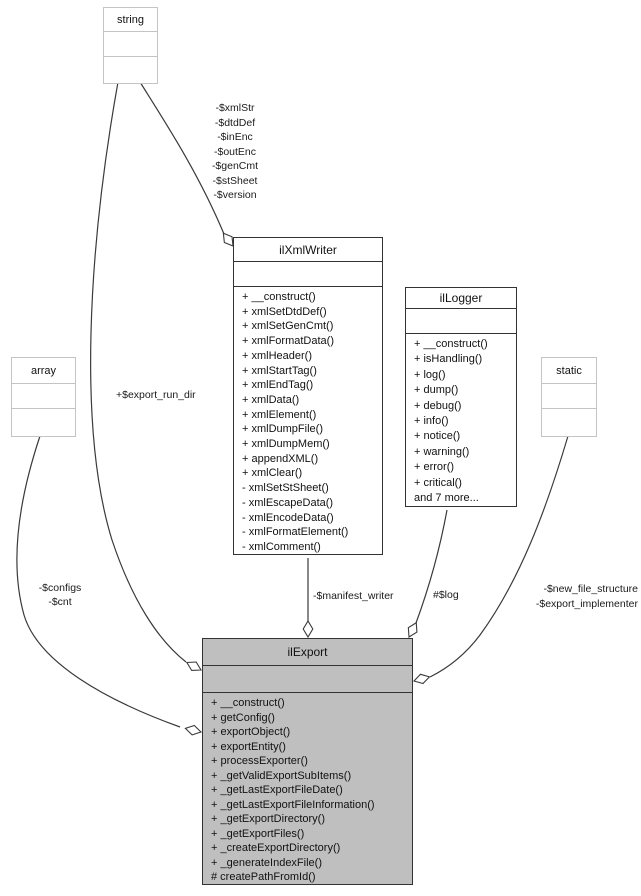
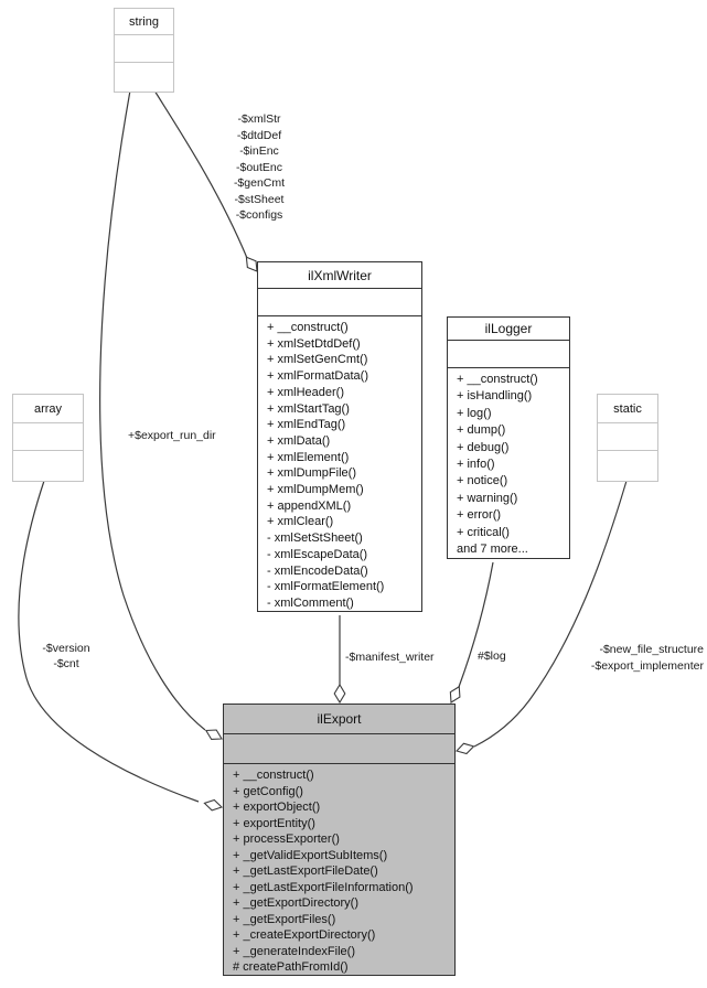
  string
  ilXmlWriter
  + __construct()
  + xmlSetDtdDef()
  + xmlSetGenCmt()
  + xmlFormatData()
  + xmlHeader()
  + xmlStartTag()
  + xmlEndTag()
  + xmlData()
  + xmlElement()
  + xmlDumpFile()
  + xmlDumpMem()
  + appendXML()
  + xmlClear()
  - xmlSetStSheet()
  - xmlEscapeData()
  - xmlEncodeData()
  - xmlFormatElement()
  - xmlComment()
  ilLogger
  + __construct()
  + isHandling()
  + log()
  + dump()
  + debug()
  + info()
  + notice()
  + warning()
  + error()
  + critical()
  and 7 more...
  array
  static
  ilExport
  + __construct()
  + getConfig()
  + exportObject()
  + exportEntity()
  + processExporter()
  + _getValidExportSubItems()
  + _getLastExportFileDate()
  + _getLastExportFileInformation()
  + _getExportDirectory()
  + _getExportFiles()
  + _createExportDirectory()
  + _generateIndexFile()
  # createPathFromId()
  -$xmlStr
  -$dtdDef
  -$inEnc
  -$outEnc
  -$genCmt
  -$stSheet
- -$version
+ -$configs
  +$export_run_dir
- -$configs
+ -$version
  -$cnt
  -$manifest_writer
  #$log
  -$new_file_structure
  -$export_implementer
